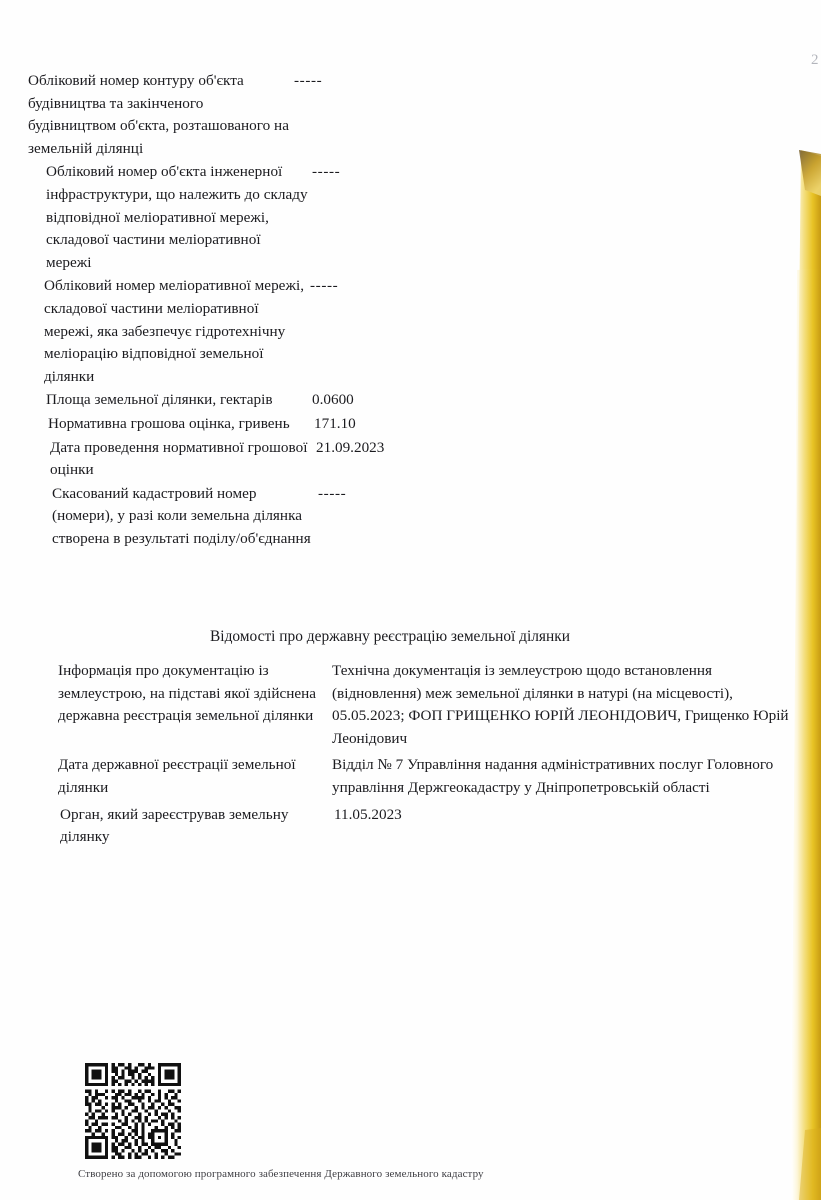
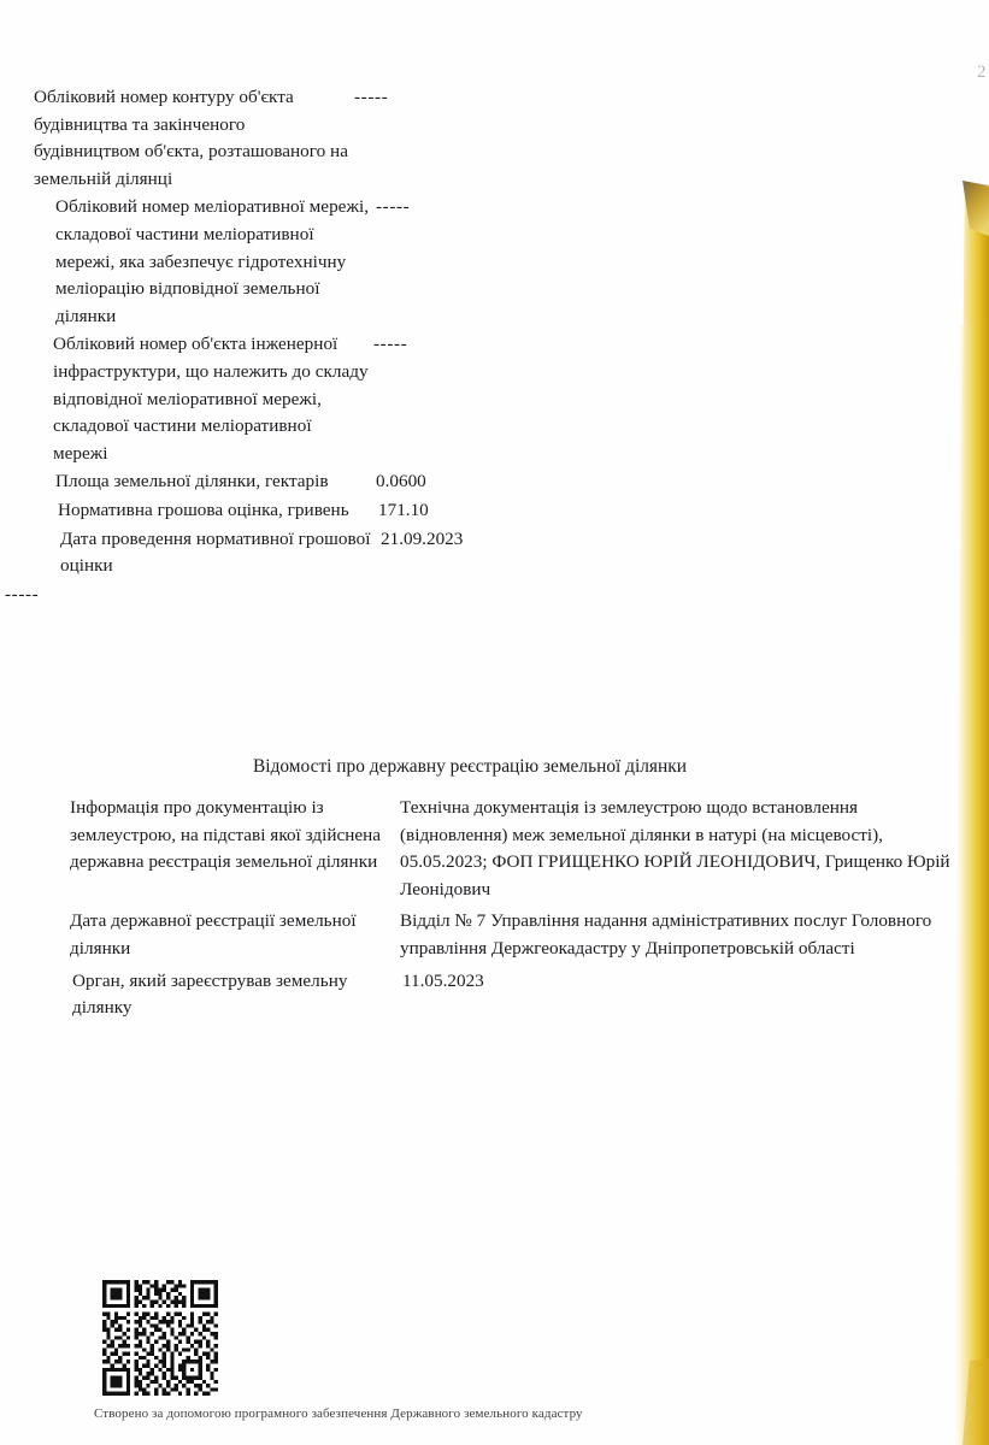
  2
  Обліковий номер контуру об'єкта будівництва та закінченого будівництвом об'єкта, розташованого на земельній ділянці
  -----
- Обліковий номер об'єкта інженерної інфраструктури, що належить до складу відповідної меліоративної мережі, складової частини меліоративної мережі
+ Обліковий номер меліоративної мережі, складової частини меліоративної мережі, яка забезпечує гідротехнічну меліорацію відповідної земельної ділянки
  -----
- Обліковий номер меліоративної мережі, складової частини меліоративної мережі, яка забезпечує гідротехнічну меліорацію відповідної земельної ділянки
+ Обліковий номер об'єкта інженерної інфраструктури, що належить до складу відповідної меліоративної мережі, складової частини меліоративної мережі
  -----
  Площа земельної ділянки, гектарів
  0.0600
  Нормативна грошова оцінка, гривень
  171.10
  Дата проведення нормативної грошової оцінки
  21.09.2023
- Скасований кадастровий номер (номери), у разі коли земельна ділянка створена в результаті поділу/об'єднання
  -----
  Відомості про державну реєстрацію земельної ділянки
  Інформація про документацію із землеустрою, на підставі якої здійснена державна реєстрація земельної ділянки
  Технічна документація із землеустрою щодо встановлення (відновлення) меж земельної ділянки в натурі (на місцевості), 05.05.2023; ФОП ГРИЩЕНКО ЮРІЙ ЛЕОНІДОВИЧ, Грищенко Юрій Леонідович
  Дата державної реєстрації земельної ділянки
  Відділ № 7 Управління надання адміністративних послуг Головного управління Держгеокадастру у Дніпропетровській області
  Орган, який зареєстрував земельну ділянку
  11.05.2023
  Створено за допомогою програмного забезпечення Державного земельного кадастру
